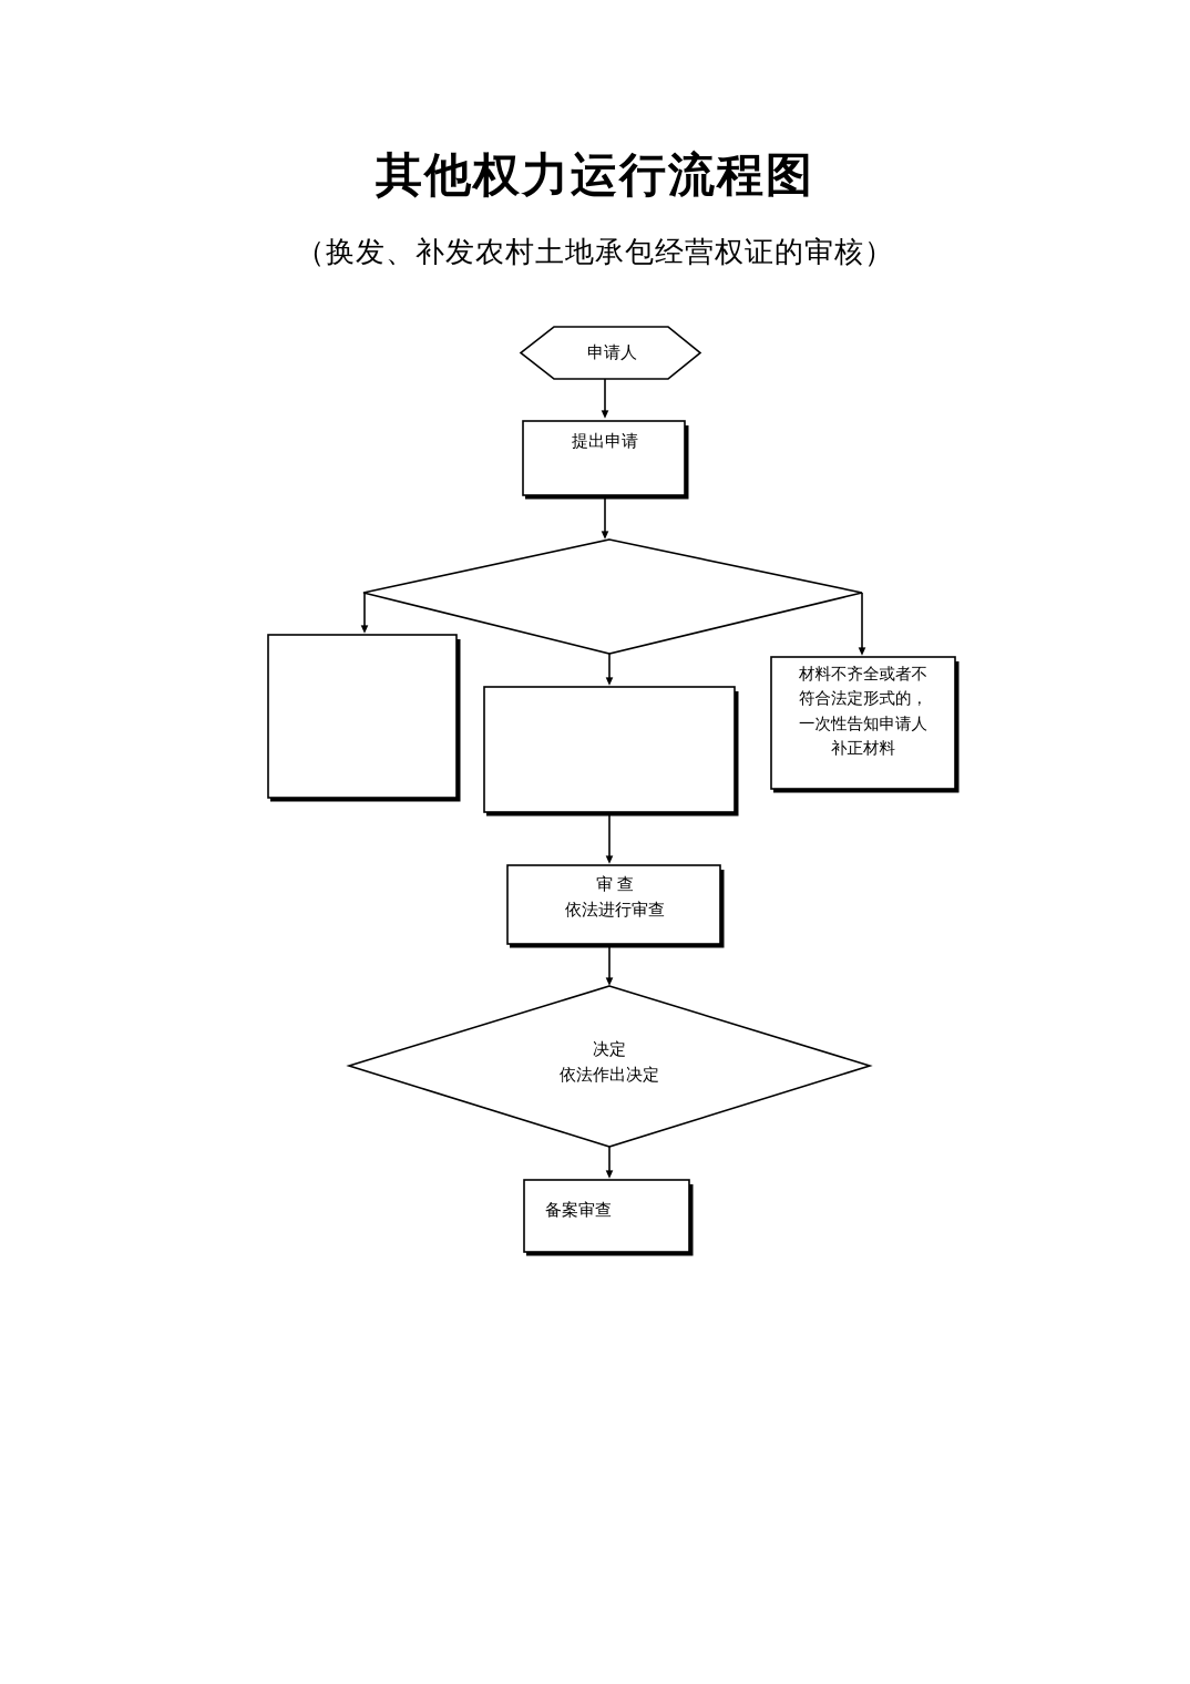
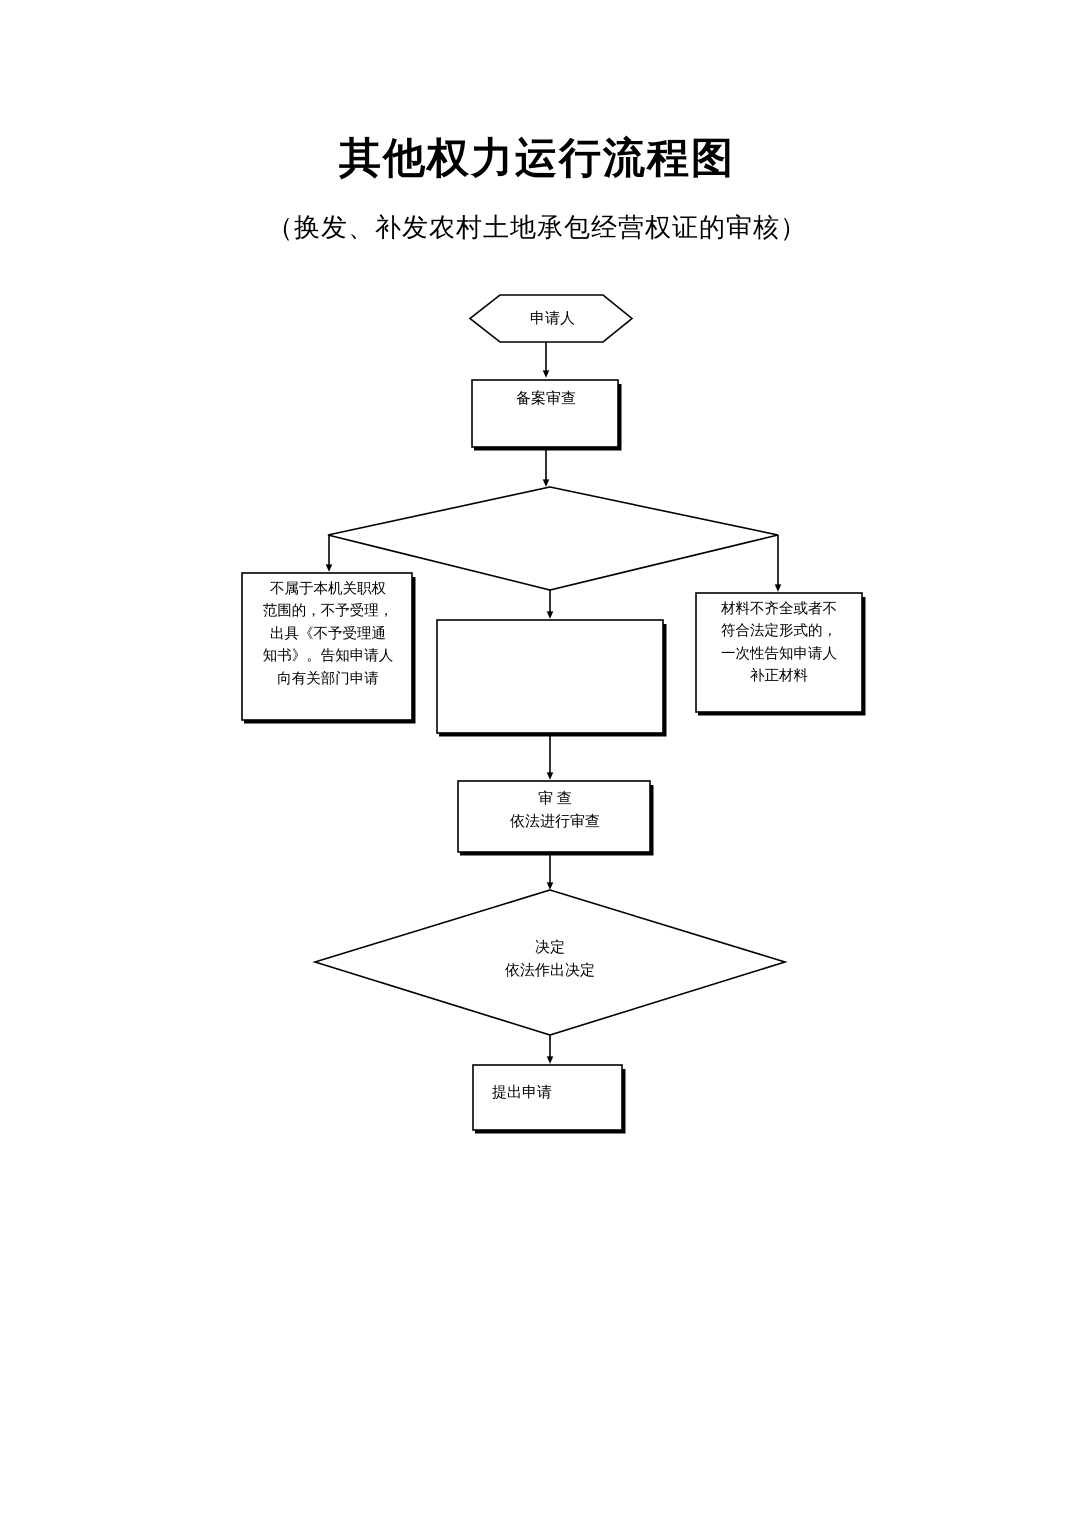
  其他权力运行流程图
  （换发、补发农村土地承包经营权证的审核）
  申请人
- 提出申请
+ 备案审查
+ 不属于本机关职权
+ 范围的，不予受理，
+ 出具《不予受理通
+ 知书》。告知申请人
+ 向有关部门申请
  材料不齐全或者不
  符合法定形式的，
  一次性告知申请人
  补正材料
  审 查
  依法进行审查
  决定
  依法作出决定
- 备案审查
+ 提出申请
